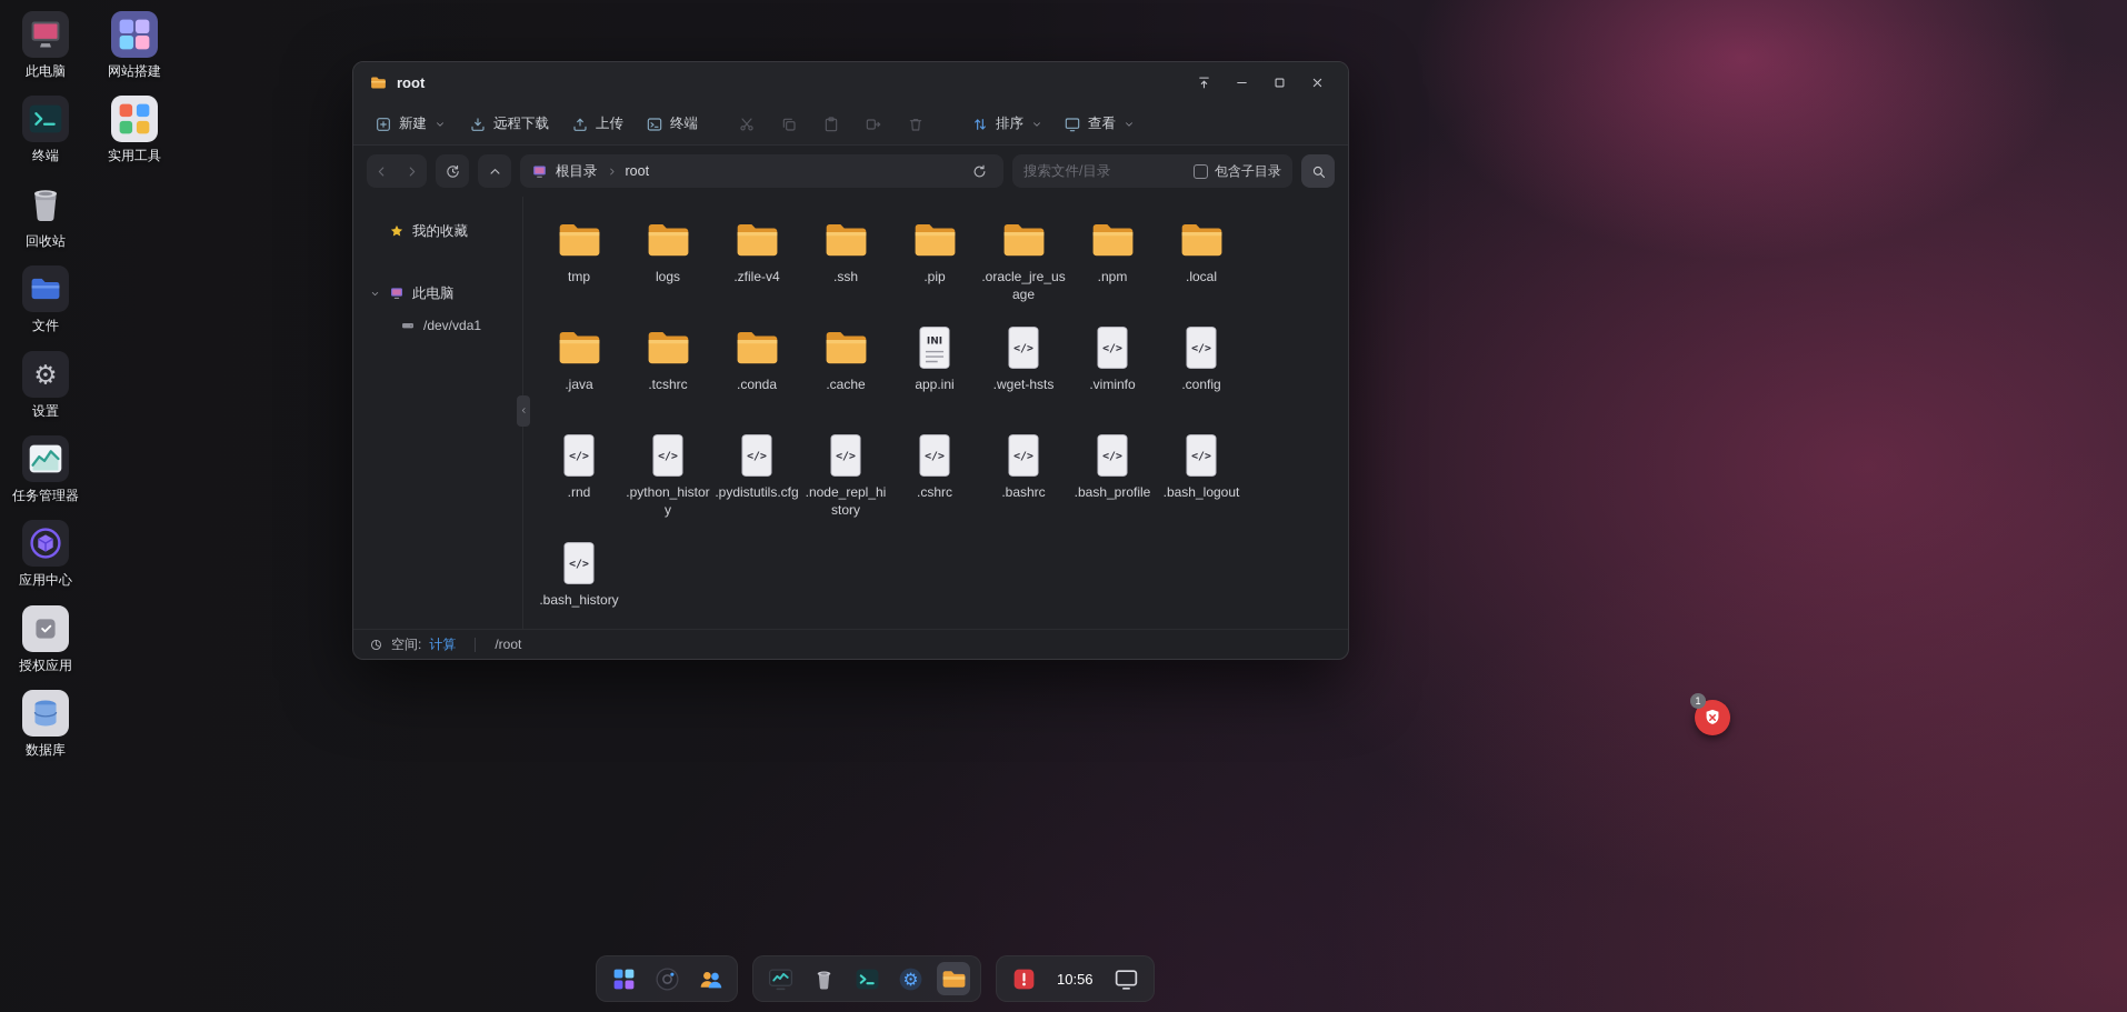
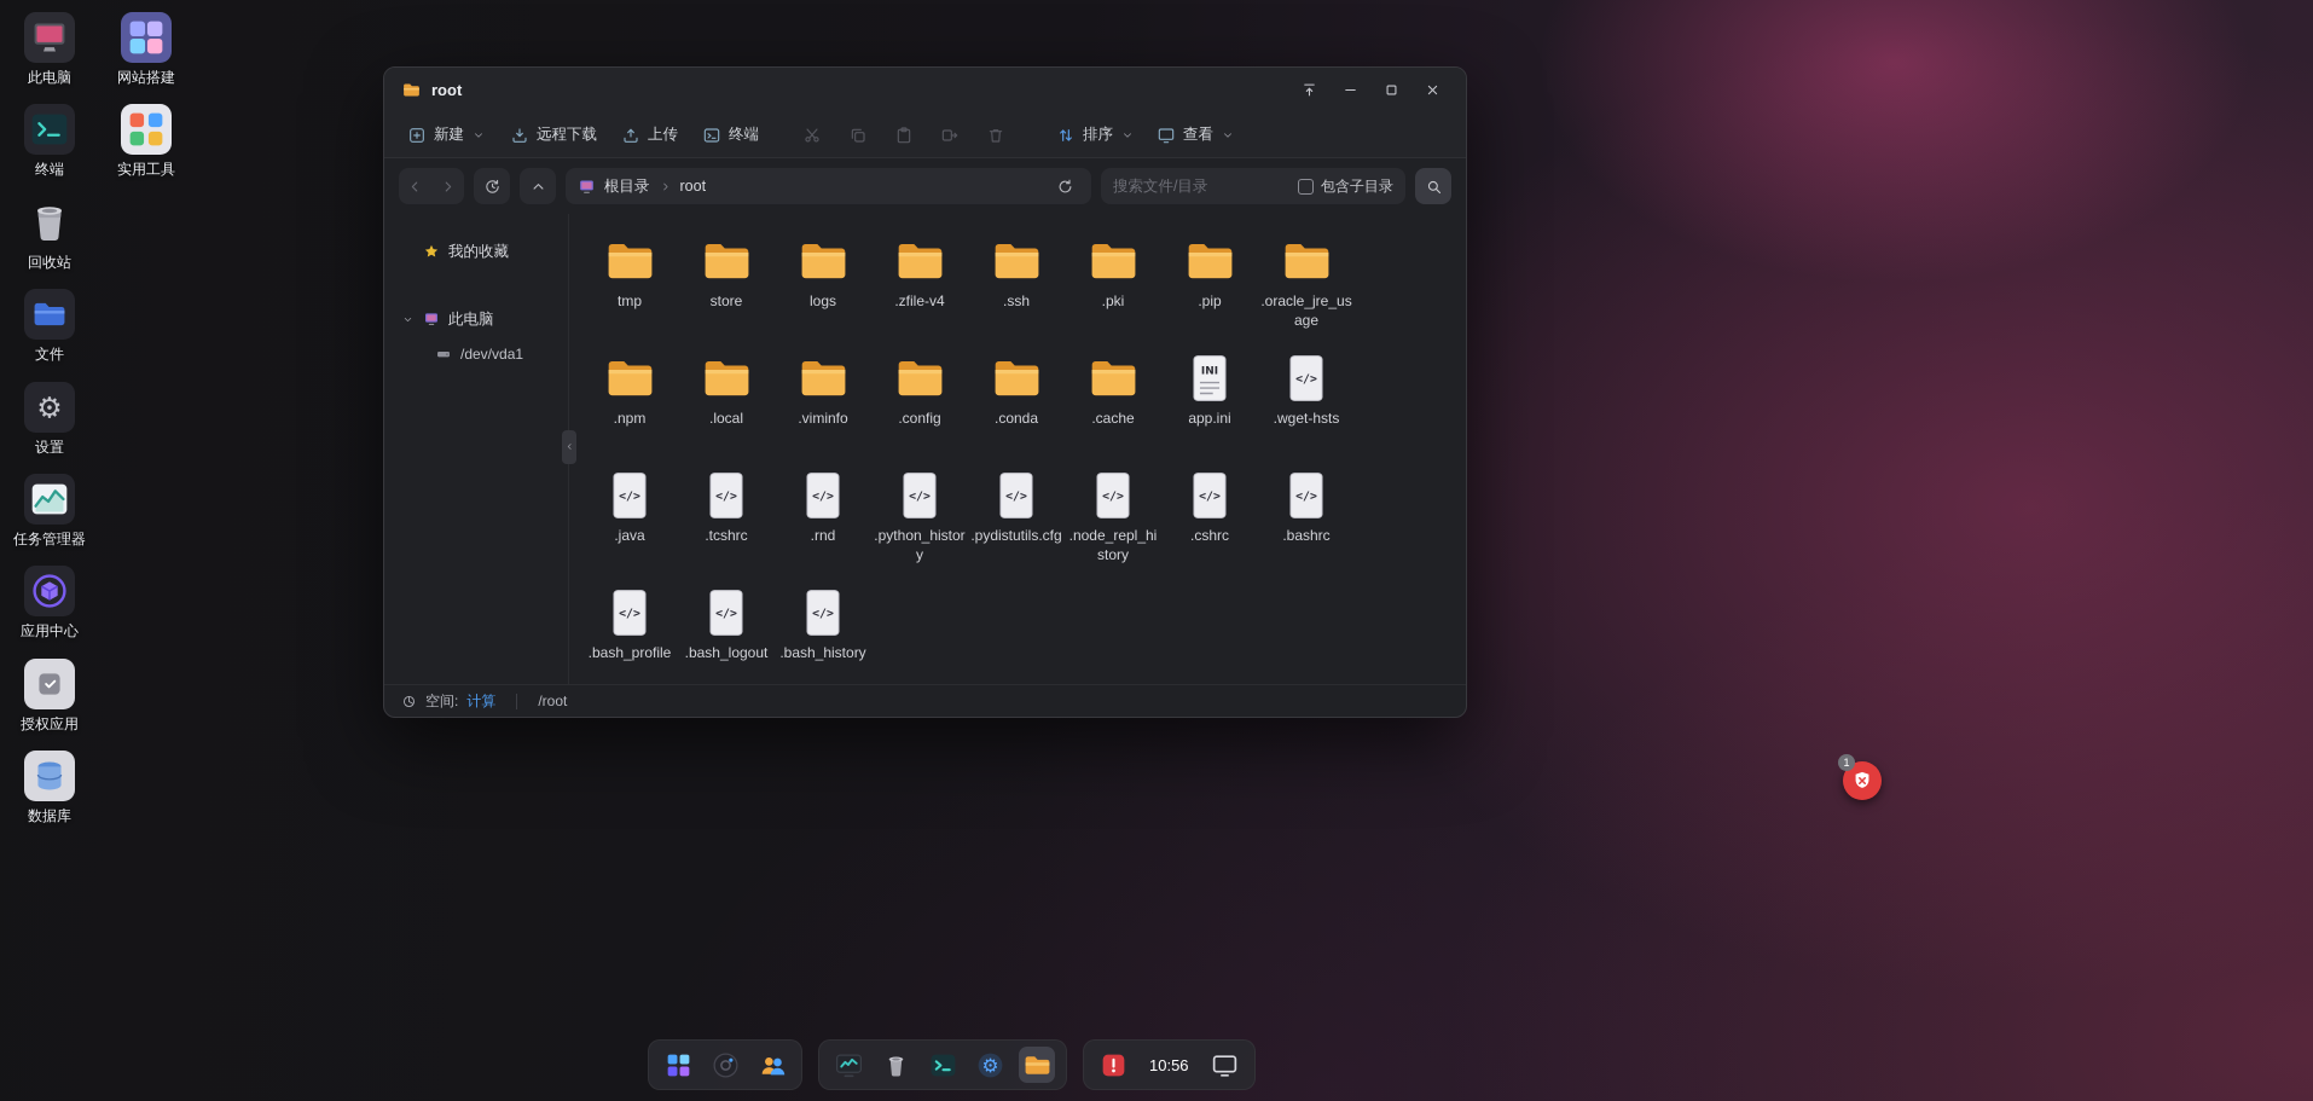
  此电脑
  终端
  回收站
  文件
  ⚙
  设置
  任务管理器
  应用中心
  授权应用
  数据库
  网站搭建
  实用工具
  root
  新建
  远程下载
  上传
  终端
  排序
  查看
  根目录
  root
  搜索文件/目录
  包含子目录
  我的收藏
  此电脑
  /dev/vda1
  tmp
+ store
  logs
  .zfile-v4
  .ssh
+ .pki
  .pip
  .oracle_jre_usage
  .npm
  .local
- .java
+ .viminfo
- .tcshrc
+ .config
  .conda
  .cache
  INI
  app.ini
  </>
  .wget-hsts
  </>
- .viminfo
+ .java
  </>
- .config
+ .tcshrc
  </>
  .rnd
  </>
  .python_history
  </>
  .pydistutils.cfg
  </>
  .node_repl_history
  </>
  .cshrc
  </>
  .bashrc
  </>
  .bash_profile
  </>
  .bash_logout
  </>
  .bash_history
  空间:
  计算
  /root
  ⚙
  10:56
  1
